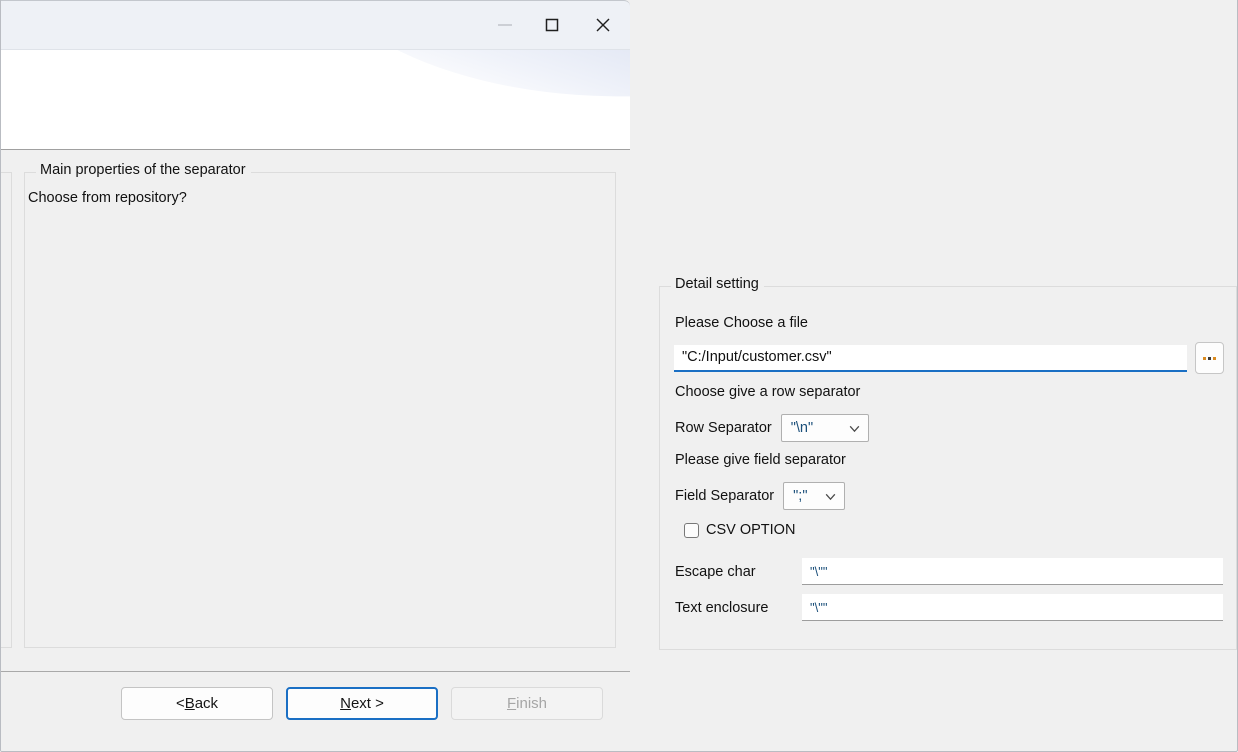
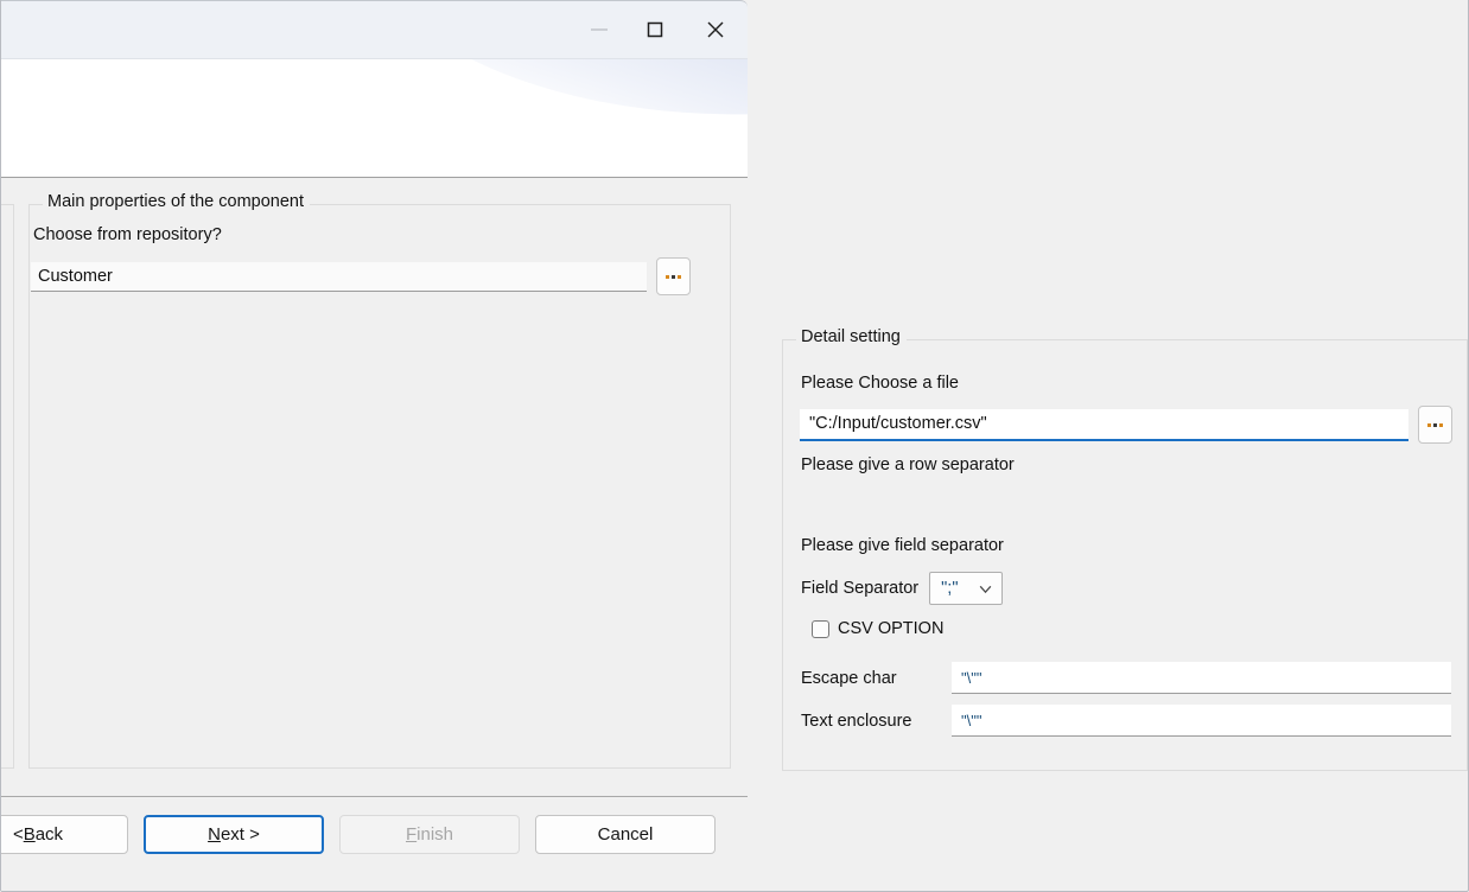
- Main properties of the separator
+ Main properties of the component
  Choose from repository?
+ Customer
  Detail setting
  Please Choose a file
  "C:/Input/customer.csv"
- Choose give a row separator
+ Please give a row separator
- Row Separator
- "\n"
  Please give field separator
  Field Separator
  ";"
  CSV OPTION
  Escape char
  "\""
  Text enclosure
  "\""
  <
  B
  ack
  N
  ext >
  F
  inish
+ Cancel
